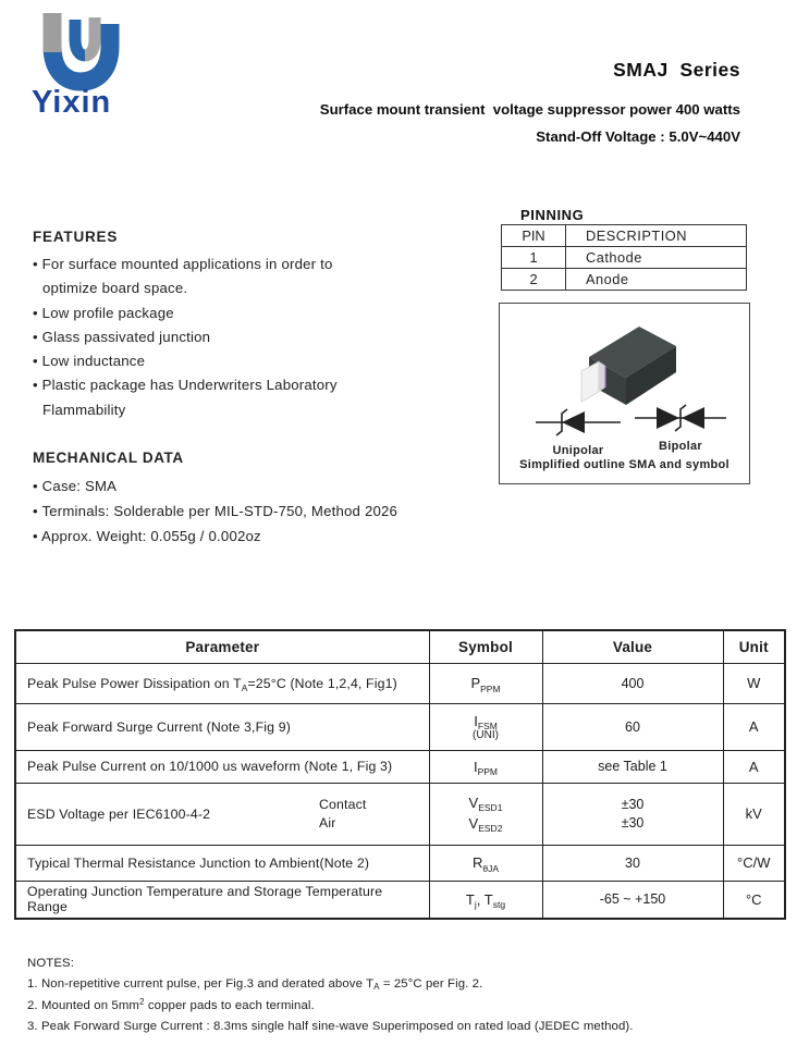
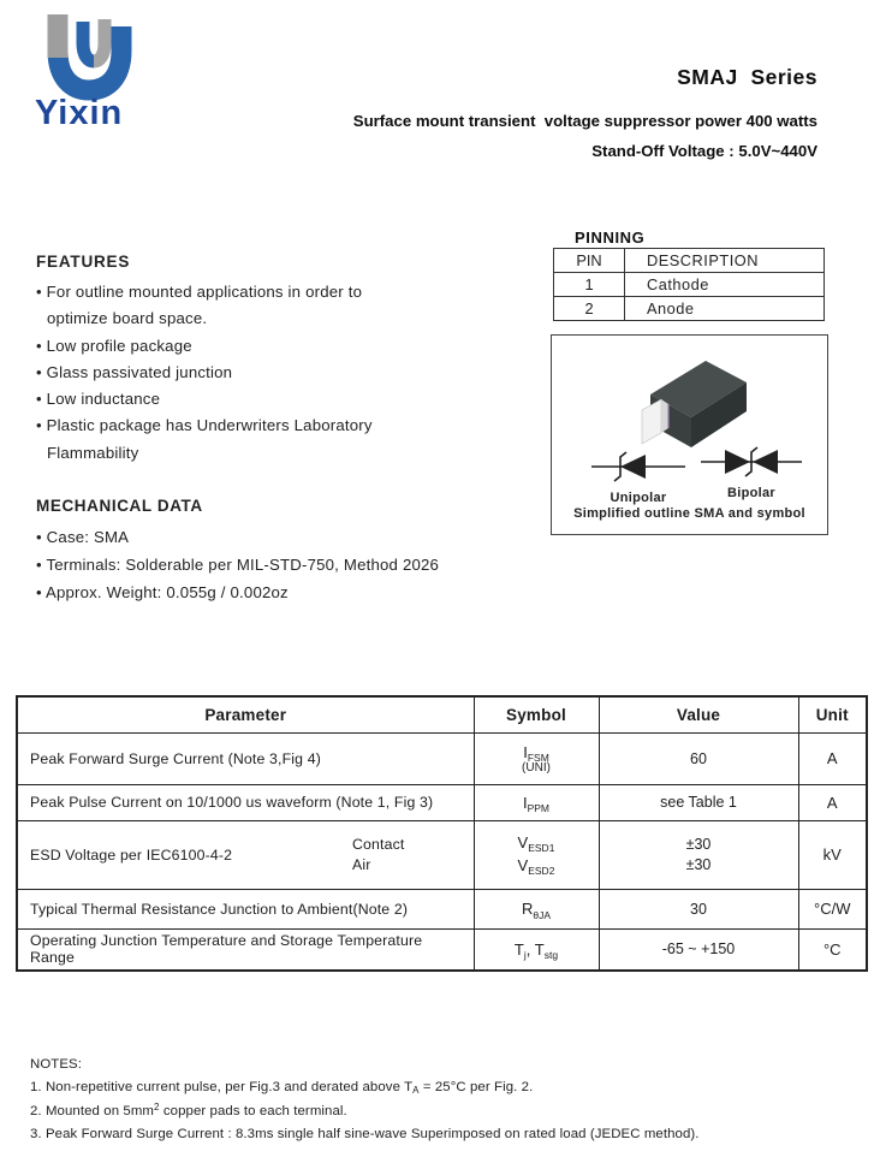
  Yixin
  SMAJ Series
  Surface mount transient voltage suppressor power 400 watts
  Stand-Off Voltage : 5.0V~440V
  FEATURES
- • For surface mounted applications in order to
+ • For outline mounted applications in order to
  optimize board space.
  • Low profile package
  • Glass passivated junction
  • Low inductance
  • Plastic package has Underwriters Laboratory
  Flammability
  PINNING
  PIN	DESCRIPTION
  1	Cathode
  2	Anode
  Unipolar
  Bipolar
  Simplified outline SMA and symbol
  MECHANICAL DATA
  • Case: SMA
  • Terminals: Solderable per MIL-STD-750, Method 2026
  • Approx. Weight: 0.055g / 0.002oz
  Parameter	Symbol	Value	Unit
- Peak Pulse Power Dissipation on TA=25°C (Note 1,2,4, Fig1)	PPPM	400	W
- Peak Forward Surge Current (Note 3,Fig 9)	IFSM(UNI)	60	A
+ Peak Forward Surge Current (Note 3,Fig 4)	IFSM(UNI)	60	A
  Peak Pulse Current on 10/1000 us waveform (Note 1, Fig 3)	IPPM	see Table 1	A
  ESD Voltage per IEC6100-4-2 Contact Air	VESD1 VESD2	±30 ±30	kV
  Typical Thermal Resistance Junction to Ambient(Note 2)	RθJA	30	°C/W
  Operating Junction Temperature and Storage Temperature Range	Tj, Tstg	-65 ~ +150	°C
  NOTES:
  1. Non-repetitive current pulse, per Fig.3 and derated above TA = 25°C per Fig. 2.
  2. Mounted on 5mm2 copper pads to each terminal.
  3. Peak Forward Surge Current : 8.3ms single half sine-wave Superimposed on rated load (JEDEC method).
